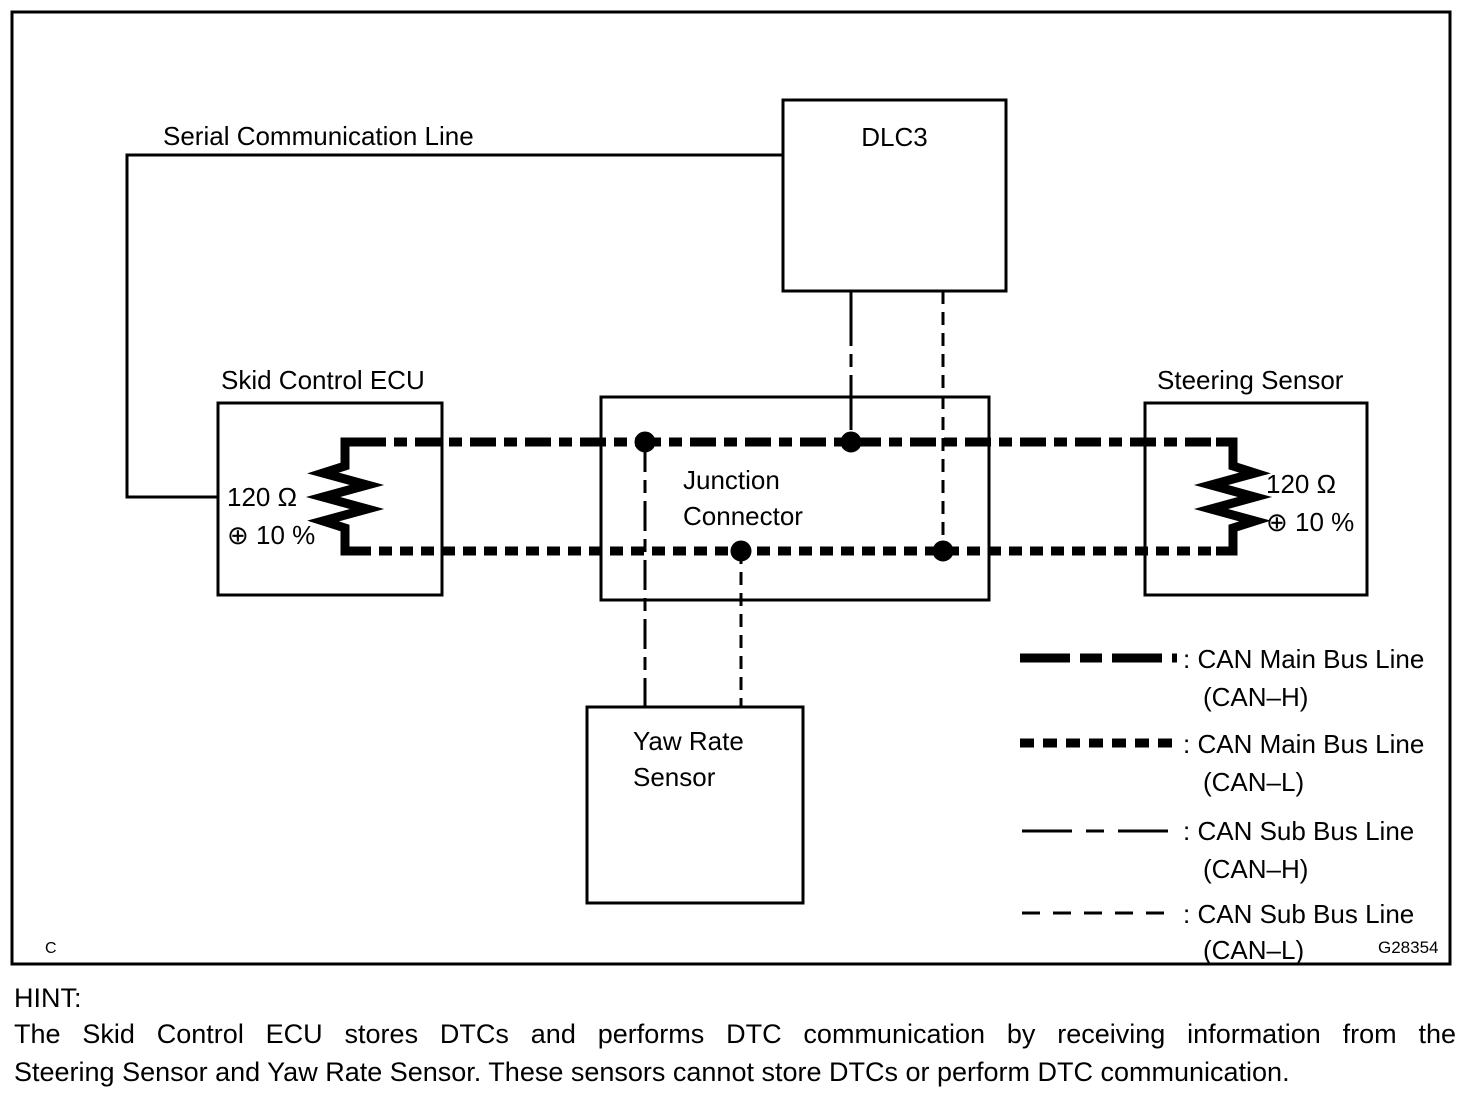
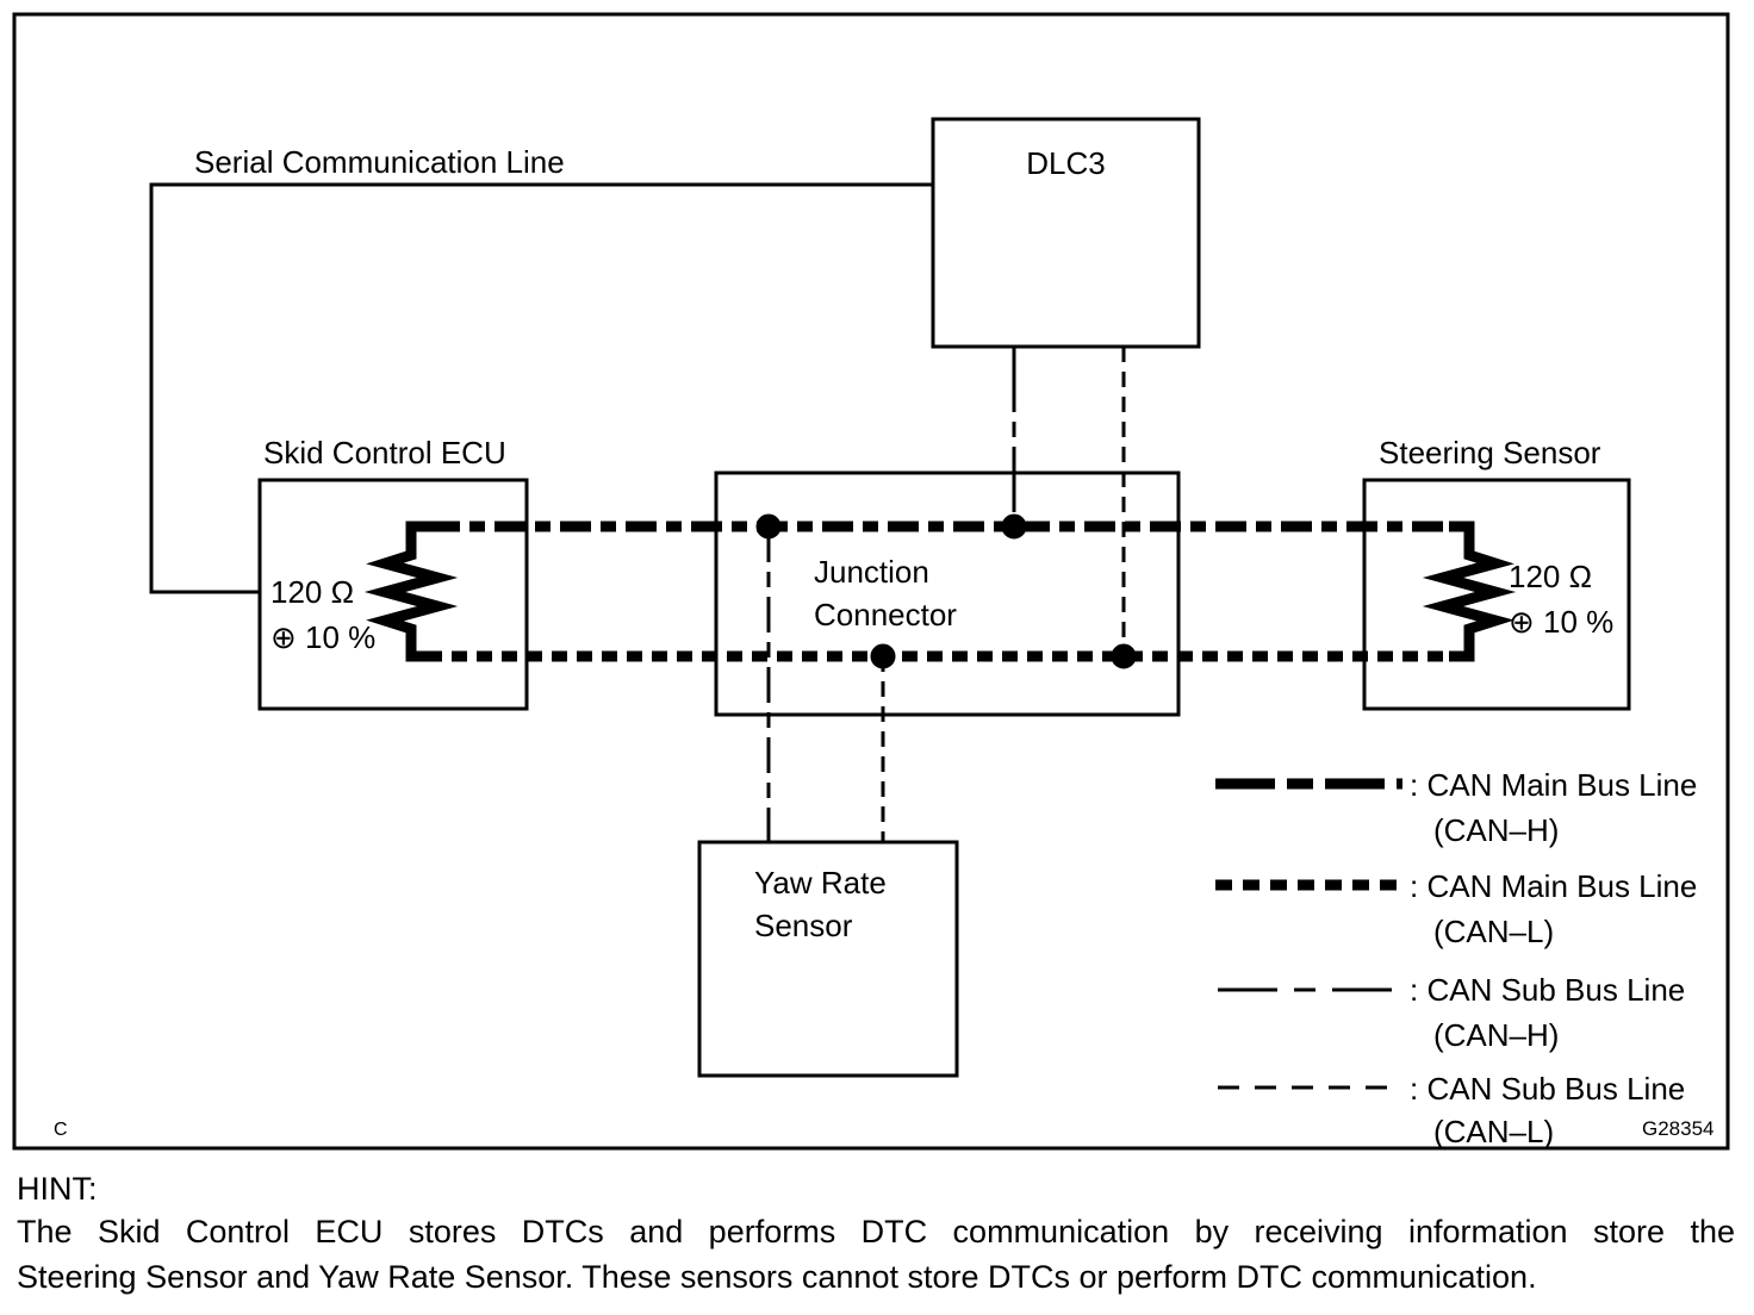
  Serial Communication Line
  DLC3
  Skid Control ECU
  Steering Sensor
  Junction
  Connector
  Yaw Rate
  Sensor
  120 Ω
  ⊕ 10 %
  120 Ω
  ⊕ 10 %
  : CAN Main Bus Line
  (CAN–H)
  : CAN Main Bus Line
  (CAN–L)
  : CAN Sub Bus Line
  (CAN–H)
  : CAN Sub Bus Line
  (CAN–L)
  C
  G28354
  HINT:
- The Skid Control ECU stores DTCs and performs DTC communication by receiving information from the
+ The Skid Control ECU stores DTCs and performs DTC communication by receiving information store the
  Steering Sensor and Yaw Rate Sensor. These sensors cannot store DTCs or perform DTC communication.
